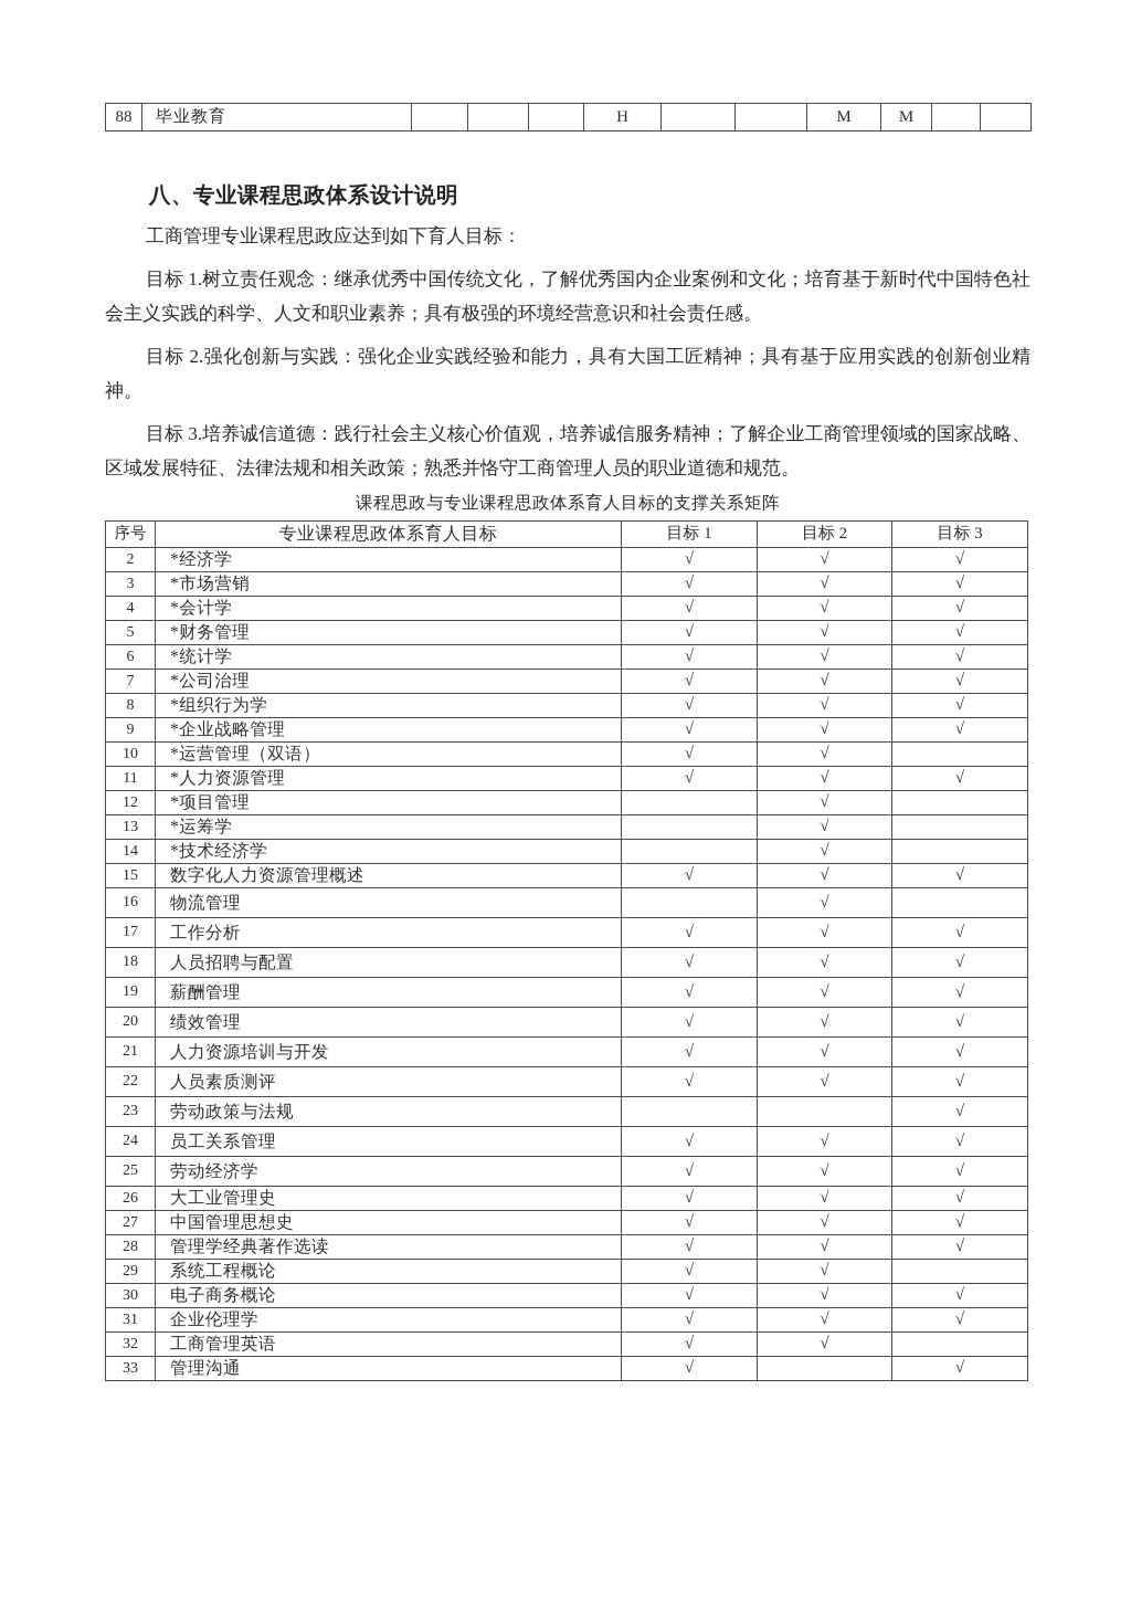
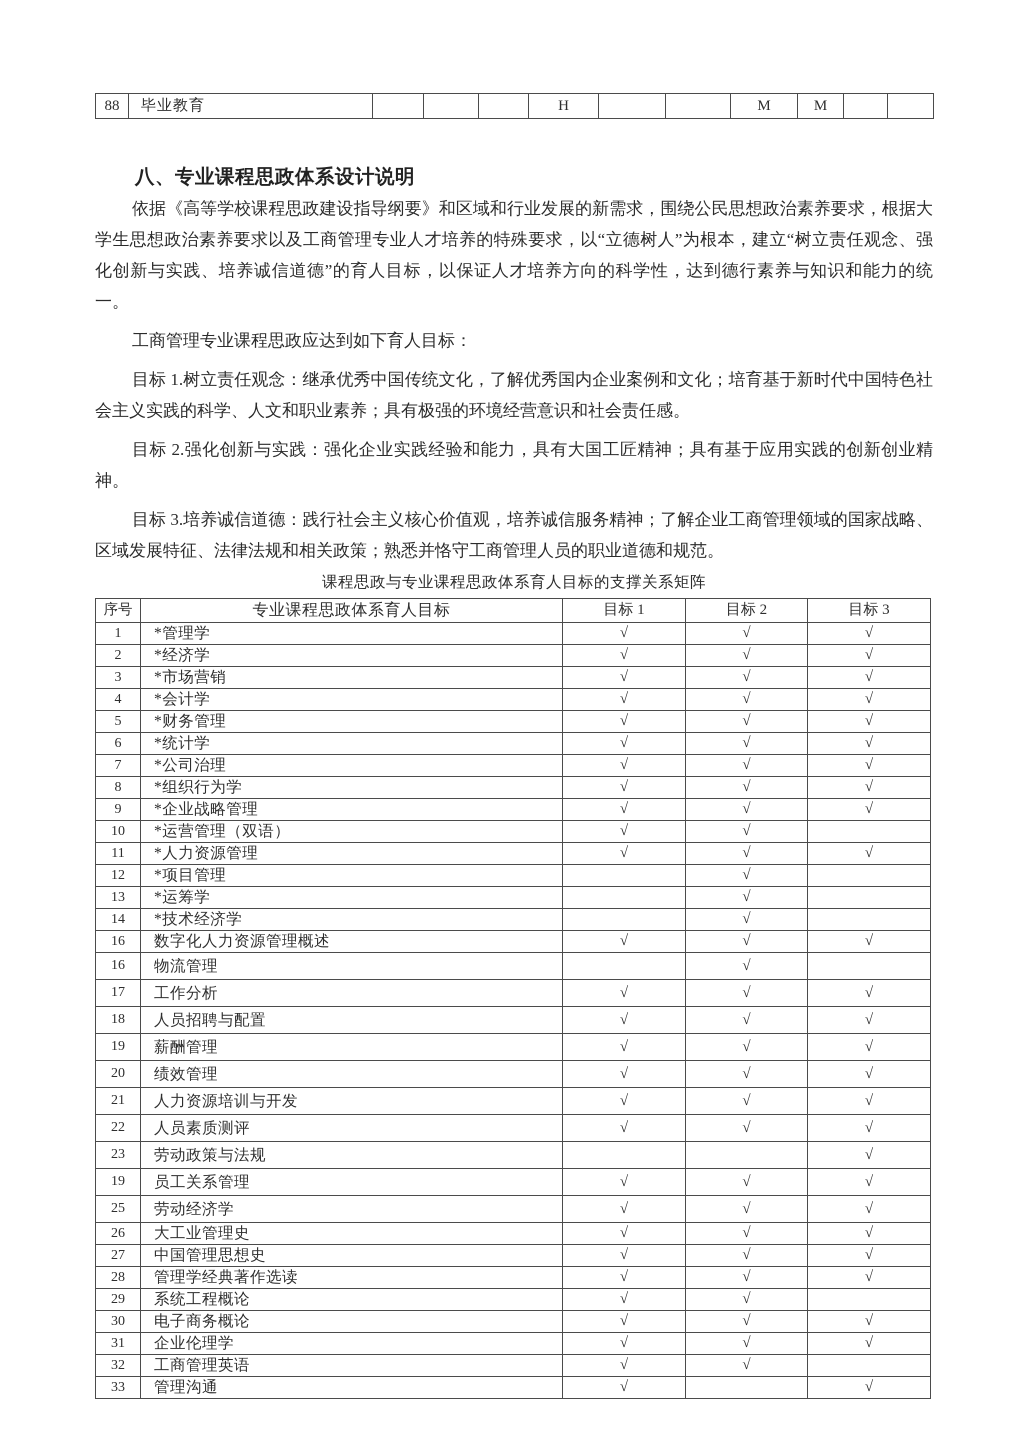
  88	毕业教育				H			M	M
  八、专业课程思政体系设计说明
+ 依据《高等学校课程思政建设指导纲要》和区域和行业发展的新需求，围绕公民思想政治素养要求，根据大学生思想政治素养要求以及工商管理专业人才培养的特殊要求，以“立德树人”为根本，建立“树立责任观念、强化创新与实践、培养诚信道德”的育人目标，以保证人才培养方向的科学性，达到德行素养与知识和能力的统一。
  工商管理专业课程思政应达到如下育人目标：
  目标 1.树立责任观念：继承优秀中国传统文化，了解优秀国内企业案例和文化；培育基于新时代中国特色社会主义实践的科学、人文和职业素养；具有极强的环境经营意识和社会责任感。
  目标 2.强化创新与实践：强化企业实践经验和能力，具有大国工匠精神；具有基于应用实践的创新创业精神。
  目标 3.培养诚信道德：践行社会主义核心价值观，培养诚信服务精神；了解企业工商管理领域的国家战略、区域发展特征、法律法规和相关政策；熟悉并恪守工商管理人员的职业道德和规范。
  课程思政与专业课程思政体系育人目标的支撑关系矩阵
  序号	专业课程思政体系育人目标	目标 1	目标 2	目标 3
+ 1	*管理学	√	√	√
  2	*经济学	√	√	√
  3	*市场营销	√	√	√
  4	*会计学	√	√	√
  5	*财务管理	√	√	√
  6	*统计学	√	√	√
  7	*公司治理	√	√	√
  8	*组织行为学	√	√	√
  9	*企业战略管理	√	√	√
  10	*运营管理（双语）	√	√
  11	*人力资源管理	√	√	√
  12	*项目管理		√
  13	*运筹学		√
  14	*技术经济学		√
- 15	数字化人力资源管理概述	√	√	√
+ 16	数字化人力资源管理概述	√	√	√
  16	物流管理		√
  17	工作分析	√	√	√
  18	人员招聘与配置	√	√	√
  19	薪酬管理	√	√	√
  20	绩效管理	√	√	√
  21	人力资源培训与开发	√	√	√
  22	人员素质测评	√	√	√
  23	劳动政策与法规			√
- 24	员工关系管理	√	√	√
+ 19	员工关系管理	√	√	√
  25	劳动经济学	√	√	√
  26	大工业管理史	√	√	√
  27	中国管理思想史	√	√	√
  28	管理学经典著作选读	√	√	√
  29	系统工程概论	√	√
  30	电子商务概论	√	√	√
  31	企业伦理学	√	√	√
  32	工商管理英语	√	√
  33	管理沟通	√		√
